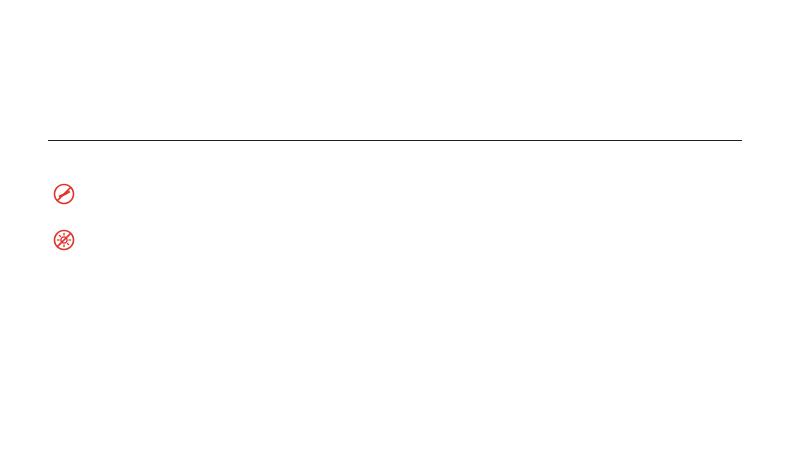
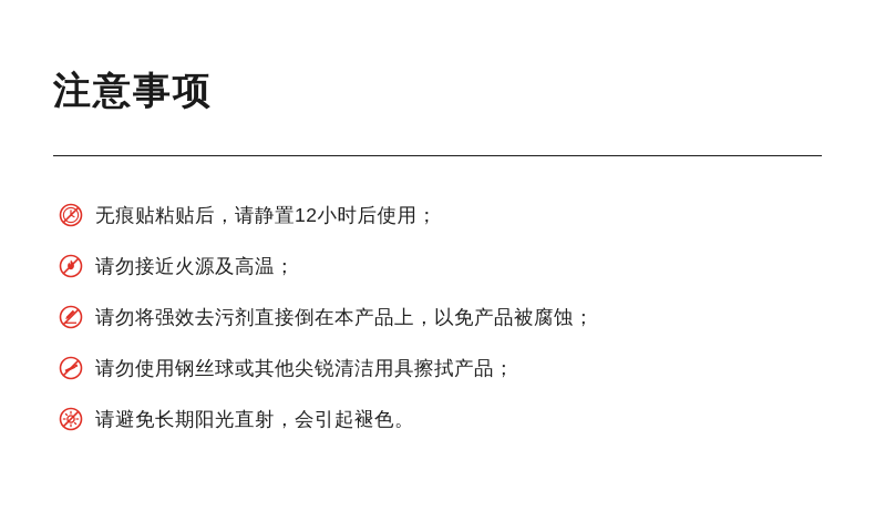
+ 注意事项
+ 无痕贴粘贴后，请静置12小时后使用；
+ 请勿接近火源及高温；
+ 请勿将强效去污剂直接倒在本产品上，以免产品被腐蚀；
+ 请勿使用钢丝球或其他尖锐清洁用具擦拭产品；
+ 请避免长期阳光直射，会引起褪色。
